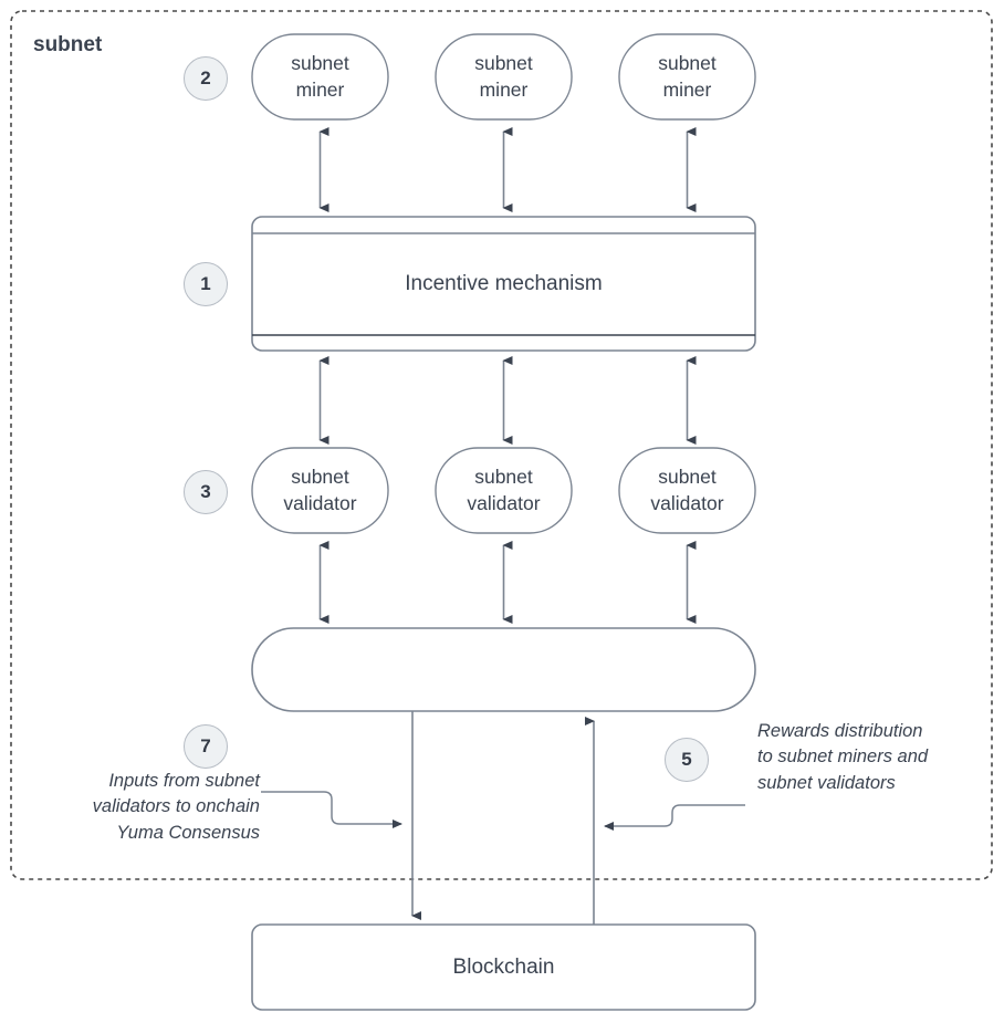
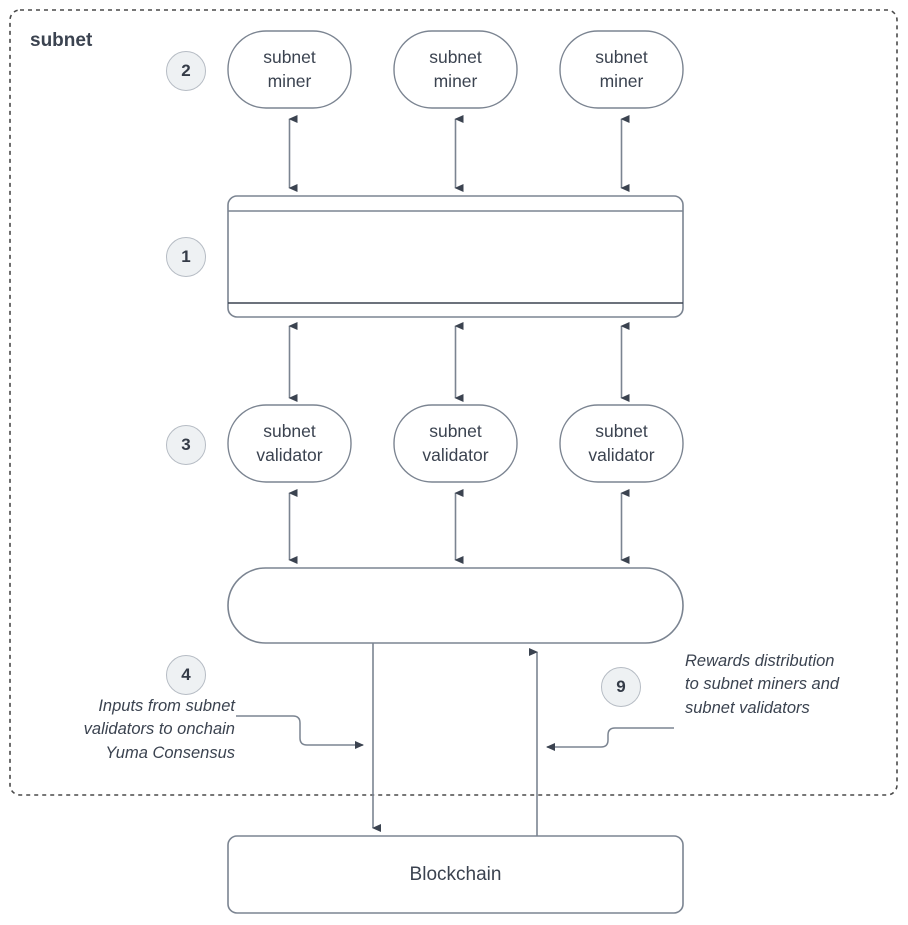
  subnet
  2
  1
  3
- 7
+ 4
- 5
+ 9
  subnet
  miner
  subnet
  miner
  subnet
  miner
- Incentive mechanism
  subnet
  validator
  subnet
  validator
  subnet
  validator
  Blockchain
  Inputs from subnet
  validators to onchain
  Yuma Consensus
  Rewards distribution
  to subnet miners and
  subnet validators
